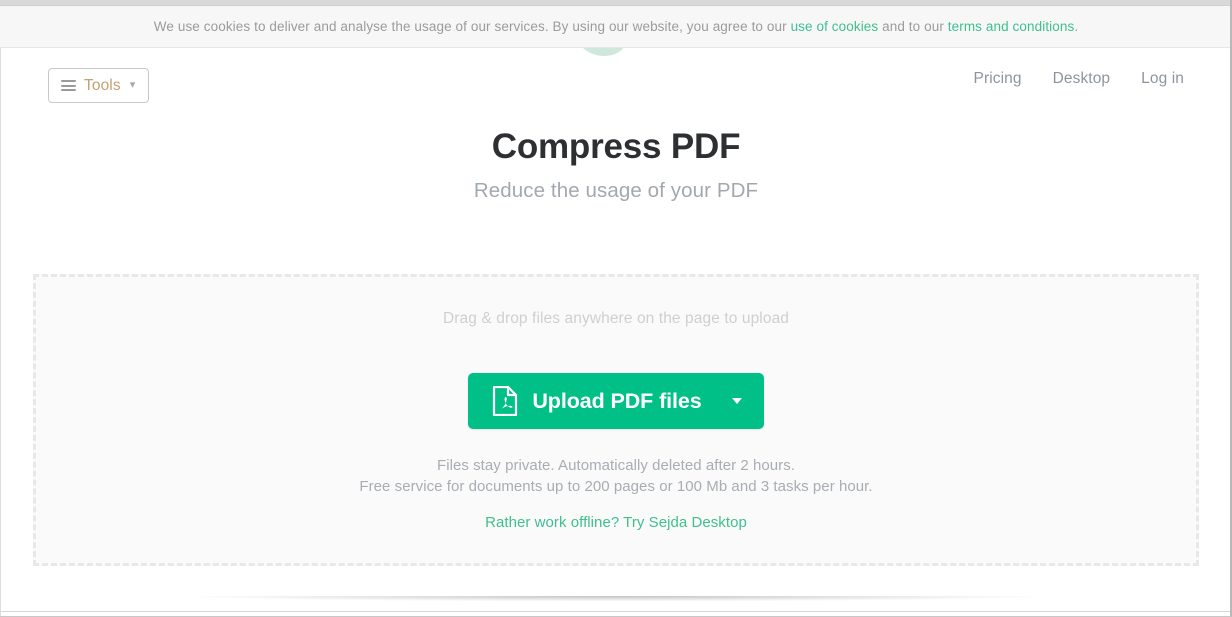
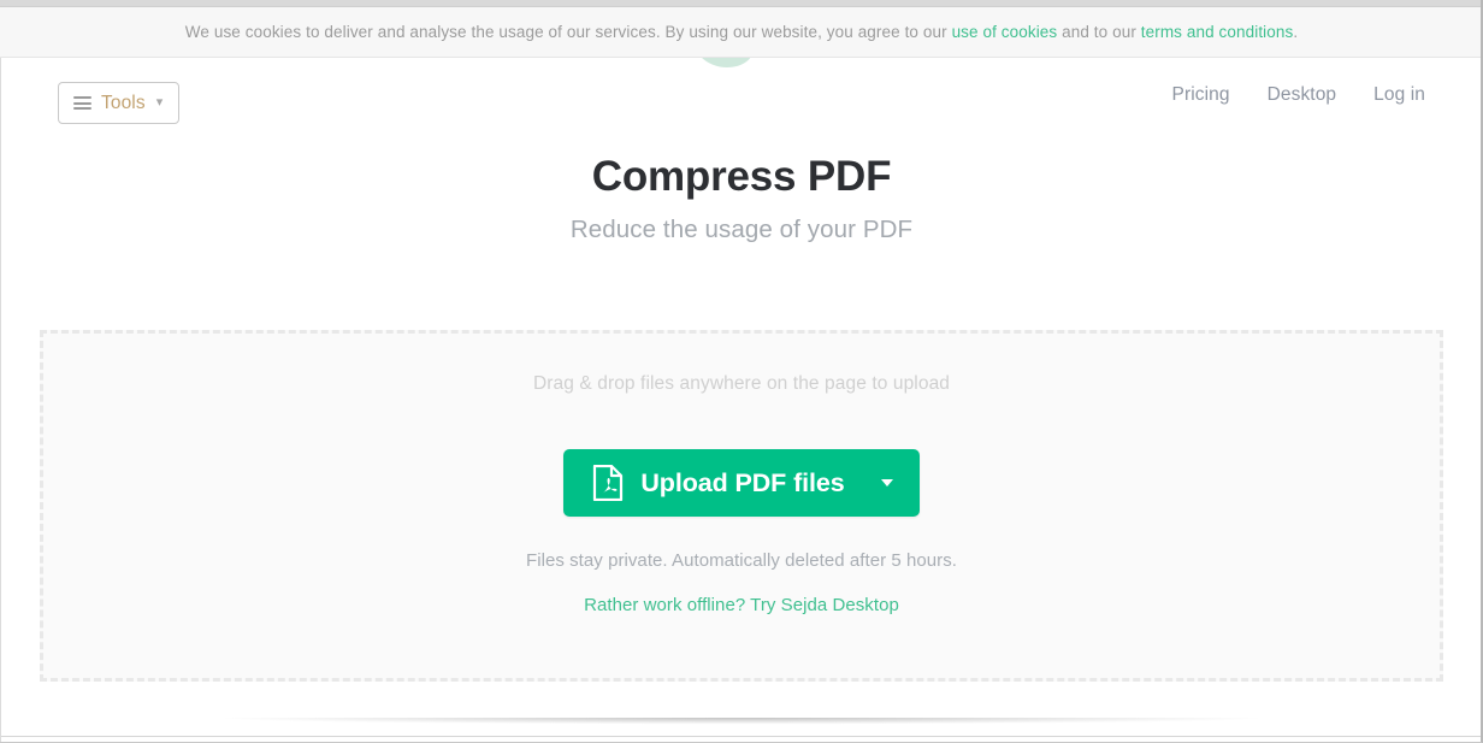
  We use cookies to deliver and analyse the usage of our services. By using our website, you agree to our use of cookies and to our terms and conditions.
  Tools
  ▾
  Pricing
  Desktop
  Log in
  Compress PDF
  Reduce the usage of your PDF
  Drag & drop files anywhere on the page to upload
  Upload PDF files
- Files stay private. Automatically deleted after 2 hours.
+ Files stay private. Automatically deleted after 5 hours.
- Free service for documents up to 200 pages or 100 Mb and 3 tasks per hour.
  Rather work offline? Try Sejda Desktop
